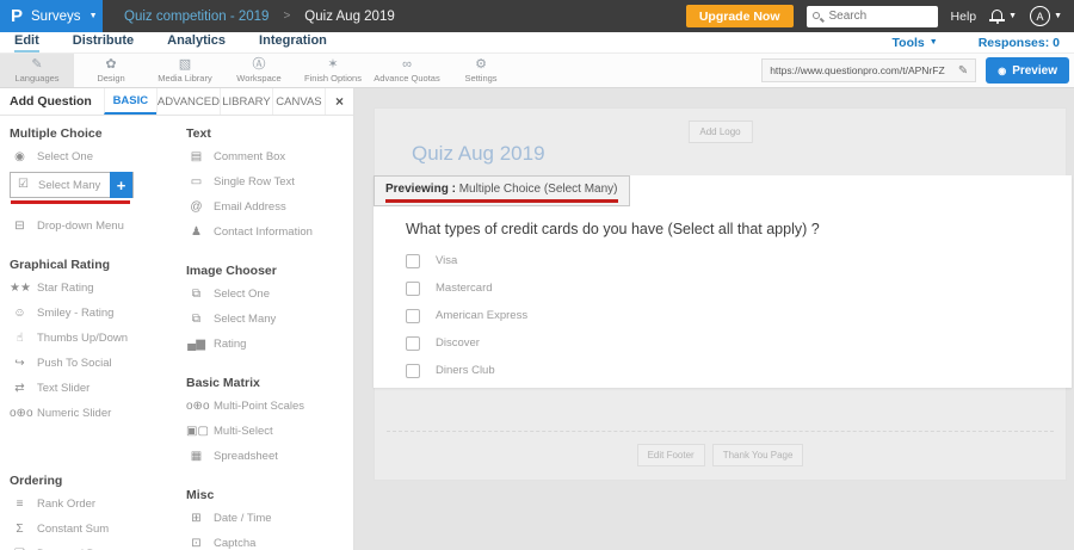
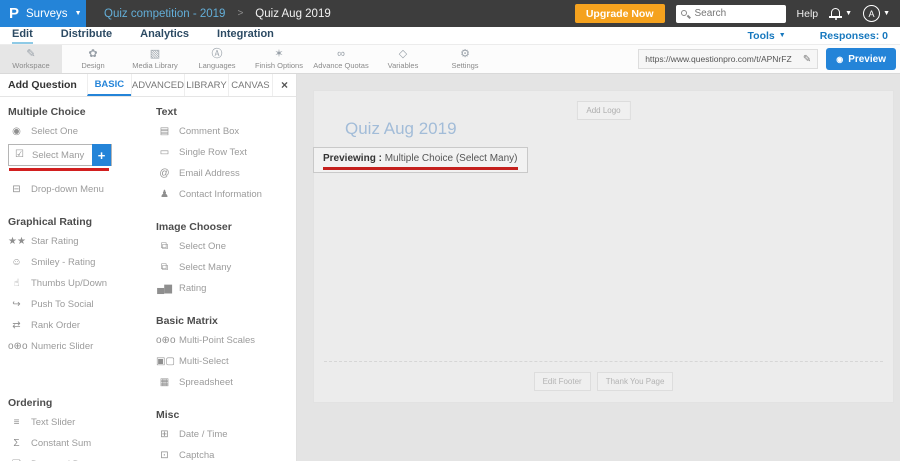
  P
  Surveys
  Quiz competition - 2019
  >
  Quiz Aug 2019
  Upgrade Now
  Search
  Help
  A
  Edit
  Distribute
  Analytics
  Integration
  Tools
  Responses: 0
  ✎
- Languages
+ Workspace
  ✿
  Design
  ▧
  Media Library
  Ⓐ
- Workspace
+ Languages
  ✶
  Finish Options
  ∞
  Advance Quotas
+ ◇
+ Variables
  ⚙
  Settings
  https://www.questionpro.com/t/APNrFZ
  ✎
  ◉
  Preview
  Add Question
  BASIC
  ADVANCED
  LIBRARY
  CANVAS
  ×
  Multiple Choice
  ◉
  Select One
  ☑
  Select Many
  +
  ⊟
  Drop-down Menu
  Graphical Rating
  ★★
  Star Rating
  ☺
  Smiley - Rating
  ☝
  Thumbs Up/Down
  ↪
  Push To Social
  ⇄
- Text Slider
+ Rank Order
  o⊕o
  Numeric Slider
  Ordering
  ≡
- Rank Order
+ Text Slider
  Σ
  Constant Sum
  Text
  ▤
  Comment Box
  ▭
  Single Row Text
  @
  Email Address
  ♟
  Contact Information
  Image Chooser
  ⧉
  Select One
  ⧉
  Select Many
  ▄▆
  Rating
  Basic Matrix
  o⊕o
  Multi-Point Scales
  ▣▢
  Multi-Select
  ▦
  Spreadsheet
  Misc
  ⊞
  Date / Time
  ⊡
  Captcha
  Add Logo
  Quiz Aug 2019
  Previewing : Multiple Choice (Select Many)
- What types of credit cards do you have (Select all that apply) ?
- Visa
- Mastercard
- American Express
- Discover
- Diners Club
  Edit Footer
  Thank You Page
